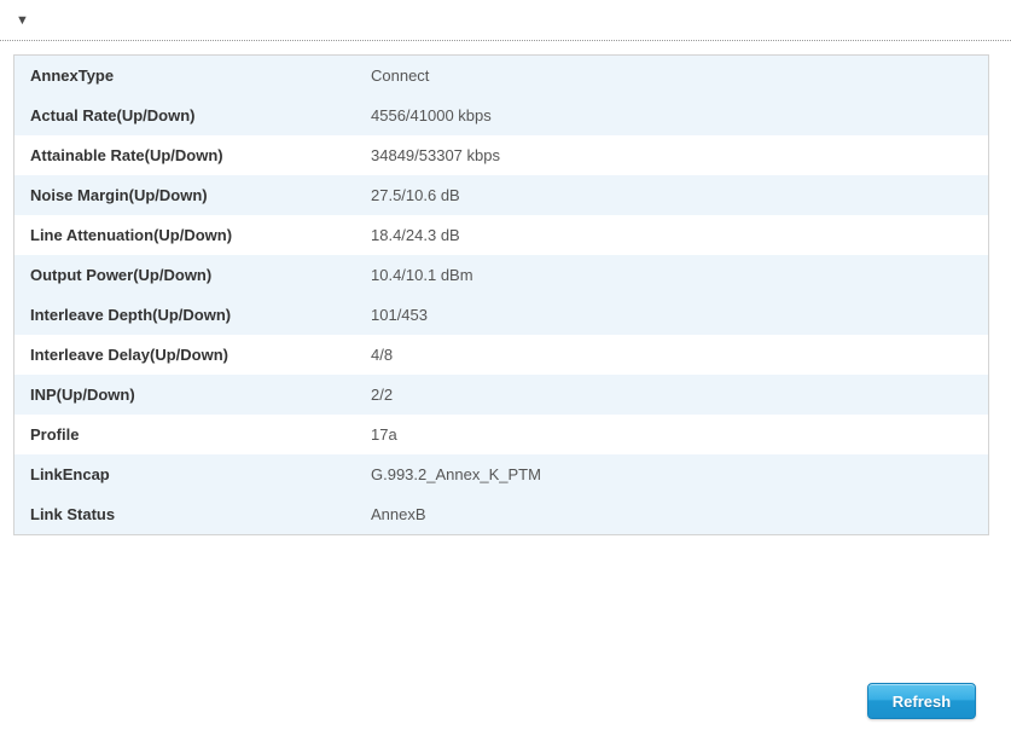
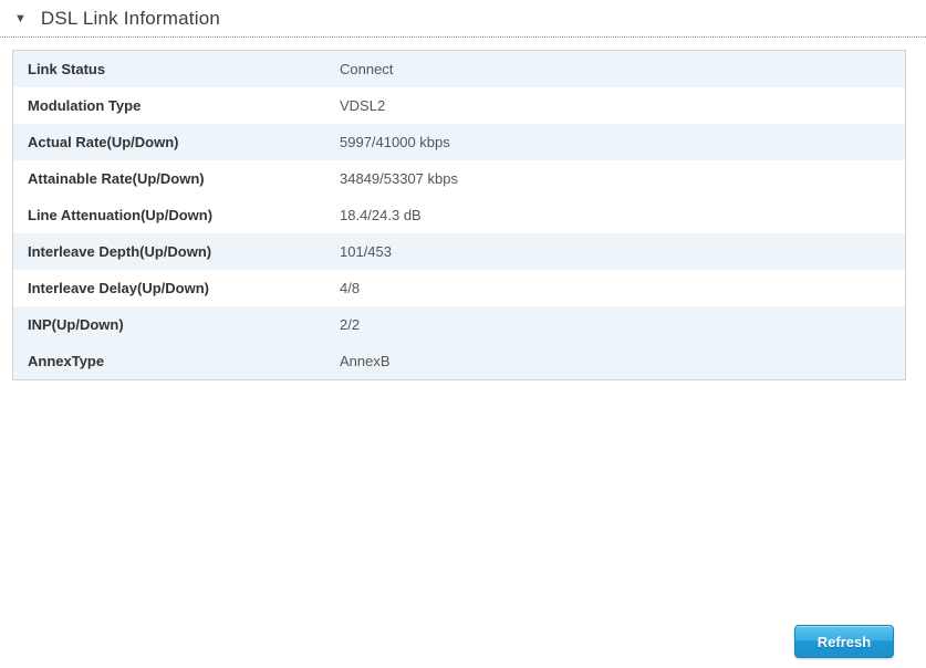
  ▼
+ DSL Link Information
- AnnexType
+ Link Status
  Connect
+ Modulation Type
+ VDSL2
  Actual Rate(Up/Down)
- 4556/41000 kbps
+ 5997/41000 kbps
  Attainable Rate(Up/Down)
  34849/53307 kbps
- Noise Margin(Up/Down)
- 27.5/10.6 dB
  Line Attenuation(Up/Down)
  18.4/24.3 dB
- Output Power(Up/Down)
- 10.4/10.1 dBm
  Interleave Depth(Up/Down)
  101/453
  Interleave Delay(Up/Down)
  4/8
  INP(Up/Down)
  2/2
- Profile
- 17a
- LinkEncap
- G.993.2_Annex_K_PTM
- Link Status
+ AnnexType
  AnnexB
  Refresh
